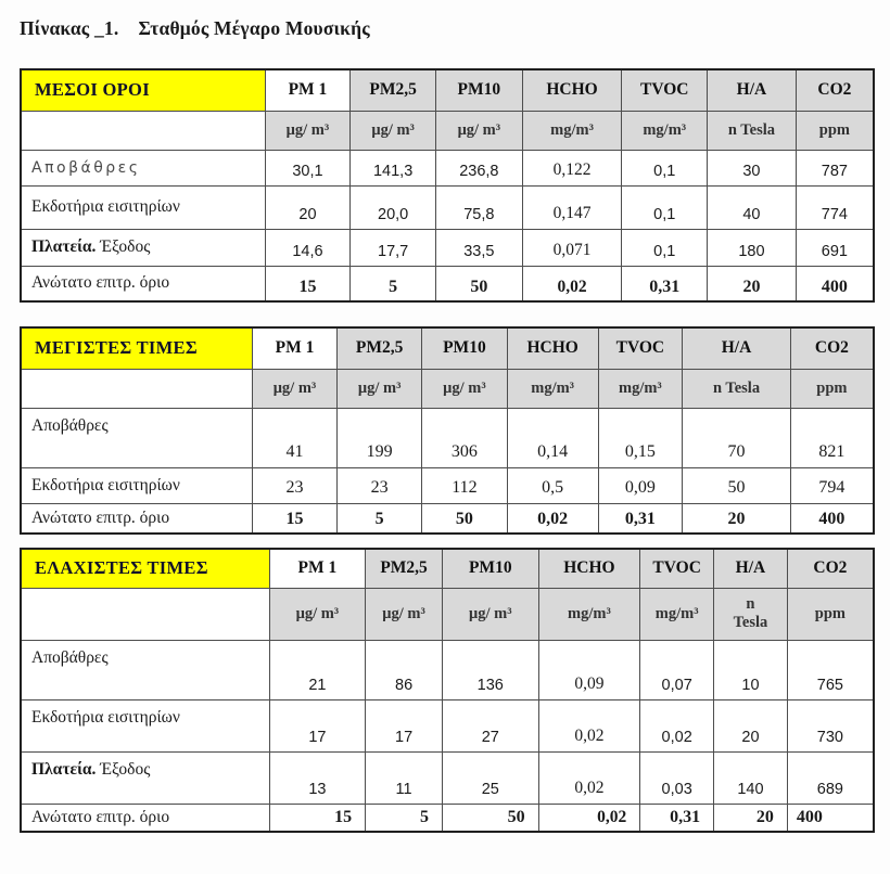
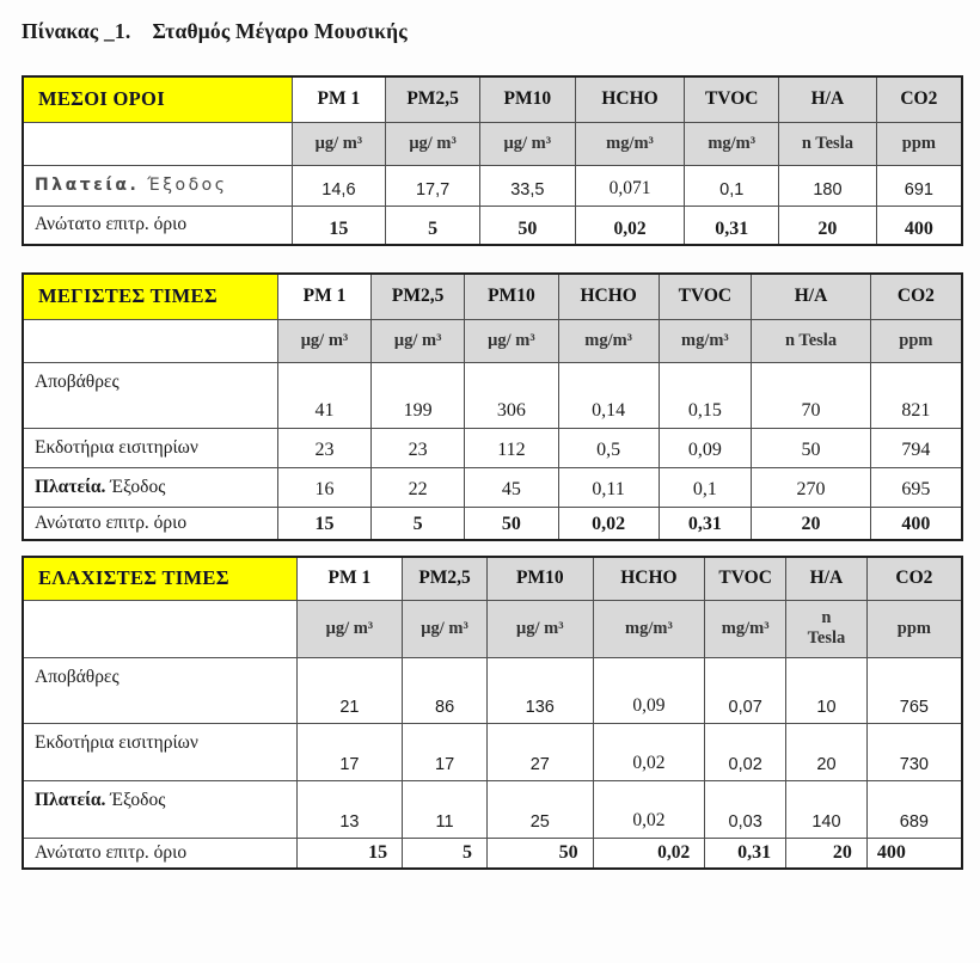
  Πίνακας _1. Σταθμός Μέγαρο Μουσικής
  ΜΕΣΟΙ ΟΡΟΙ	PM 1	PM2,5	PM10	HCHO	TVOC	H/A	CO2
  	μg/ m³	μg/ m³	μg/ m³	mg/m³	mg/m³	n Tesla	ppm
- Αποβάθρες	30,1	141,3	236,8	0,122	0,1	30	787
- Εκδοτήρια εισιτηρίων	20	20,0	75,8	0,147	0,1	40	774
  Πλατεία. Έξοδος	14,6	17,7	33,5	0,071	0,1	180	691
  Ανώτατο επιτρ. όριο	15	5	50	0,02	0,31	20	400
  ΜΕΓΙΣΤΕΣ ΤΙΜΕΣ	PM 1	PM2,5	PM10	HCHO	TVOC	H/A	CO2
  	μg/ m³	μg/ m³	μg/ m³	mg/m³	mg/m³	n Tesla	ppm
  Αποβάθρες	41	199	306	0,14	0,15	70	821
  Εκδοτήρια εισιτηρίων	23	23	112	0,5	0,09	50	794
+ Πλατεία. Έξοδος	16	22	45	0,11	0,1	270	695
  Ανώτατο επιτρ. όριο	15	5	50	0,02	0,31	20	400
  ΕΛΑΧΙΣΤΕΣ ΤΙΜΕΣ	PM 1	PM2,5	PM10	HCHO	TVOC	H/A	CO2
  	μg/ m³	μg/ m³	μg/ m³	mg/m³	mg/m³	n Tesla	ppm
  Αποβάθρες	21	86	136	0,09	0,07	10	765
  Εκδοτήρια εισιτηρίων	17	17	27	0,02	0,02	20	730
  Πλατεία. Έξοδος	13	11	25	0,02	0,03	140	689
  Ανώτατο επιτρ. όριο	15	5	50	0,02	0,31	20	400
